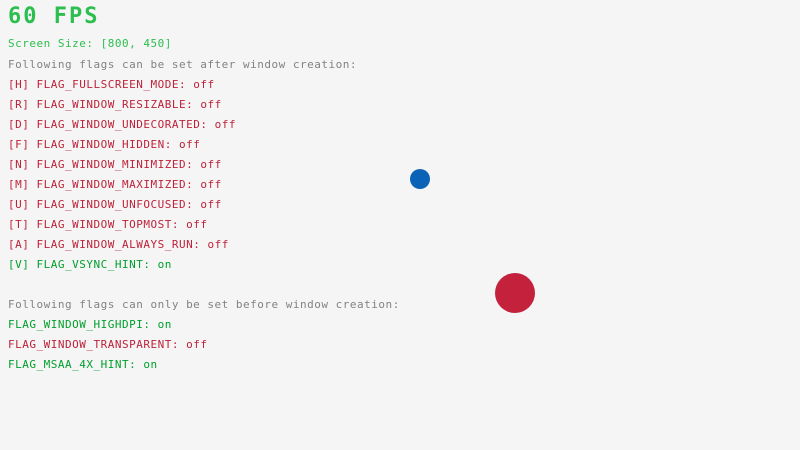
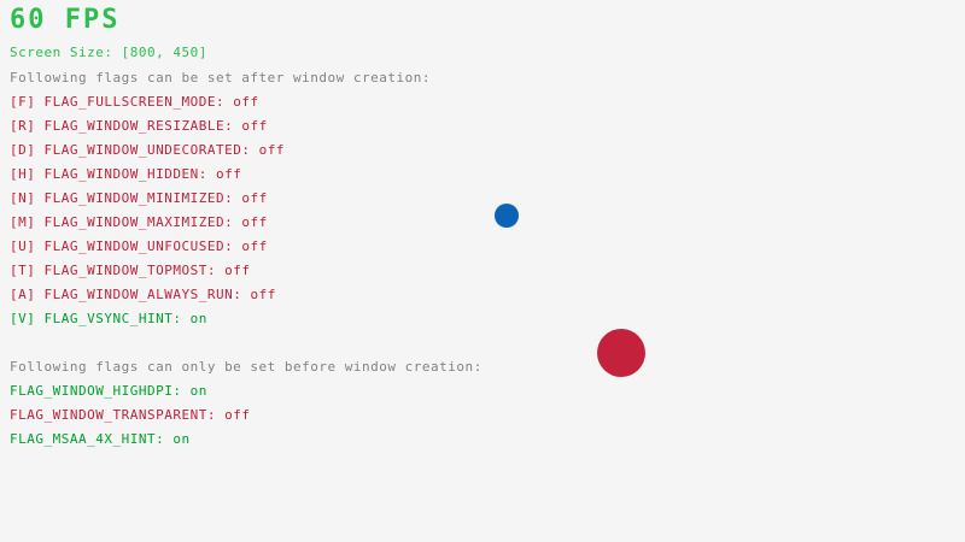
  60 FPS
  Screen Size: [800, 450]
  Following flags can be set after window creation:
- [H] FLAG_FULLSCREEN_MODE: off
+ [F] FLAG_FULLSCREEN_MODE: off
  [R] FLAG_WINDOW_RESIZABLE: off
  [D] FLAG_WINDOW_UNDECORATED: off
- [F] FLAG_WINDOW_HIDDEN: off
+ [H] FLAG_WINDOW_HIDDEN: off
  [N] FLAG_WINDOW_MINIMIZED: off
  [M] FLAG_WINDOW_MAXIMIZED: off
  [U] FLAG_WINDOW_UNFOCUSED: off
  [T] FLAG_WINDOW_TOPMOST: off
  [A] FLAG_WINDOW_ALWAYS_RUN: off
  [V] FLAG_VSYNC_HINT: on
  Following flags can only be set before window creation:
  FLAG_WINDOW_HIGHDPI: on
  FLAG_WINDOW_TRANSPARENT: off
  FLAG_MSAA_4X_HINT: on
